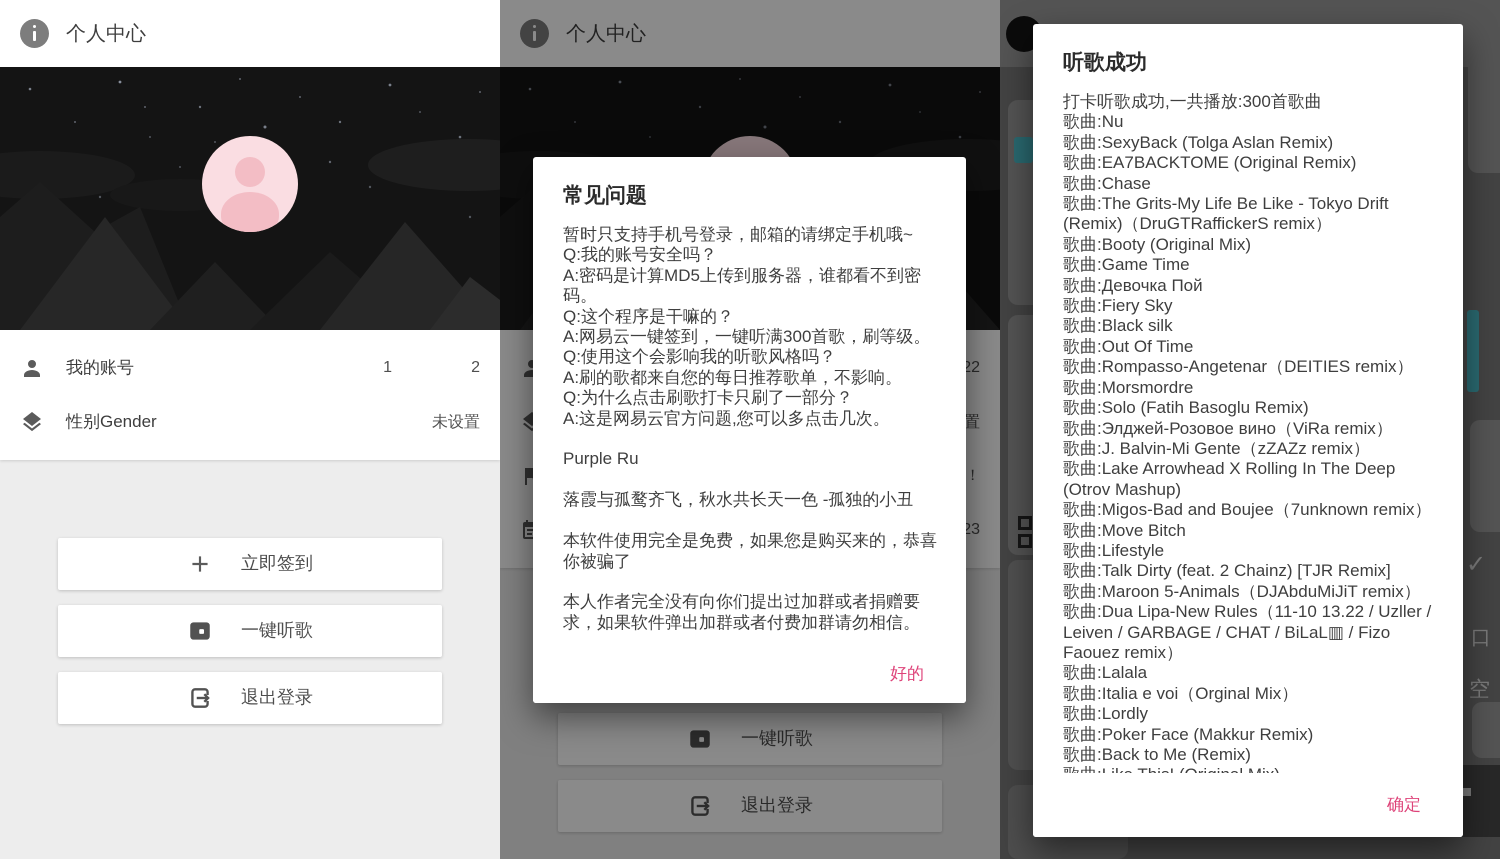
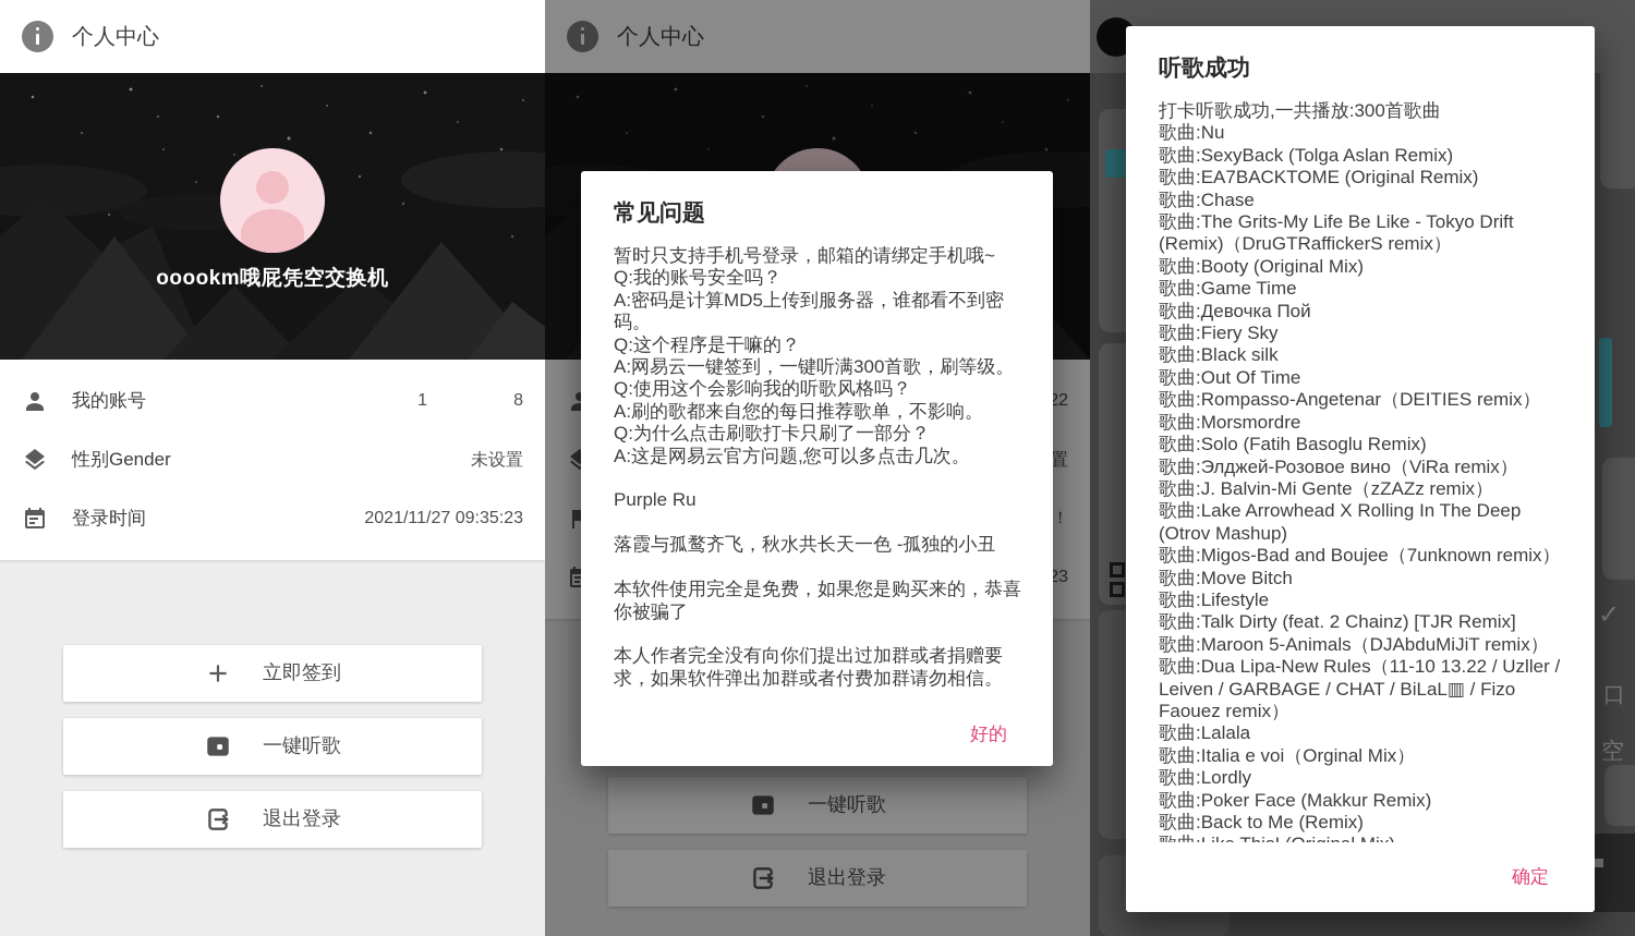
  个人中心
+ ooookm哦屁凭空交换机
  我的账号
  1
- 2
+ 8
  性别Gender
  未设置
+ 登录时间
+ 2021/11/27 09:35:23
  立即签到
  一键听歌
  退出登录
  个人中心
  22
  一键听歌
  退出登录
  常见问题
  暂时只支持手机号登录，邮箱的请绑定手机哦~
  Q:我的账号安全吗？
  A:密码是计算MD5上传到服务器，谁都看不到密码。
  Q:这个程序是干嘛的？
  A:网易云一键签到，一键听满300首歌，刷等级。
  Q:使用这个会影响我的听歌风格吗？
  A:刷的歌都来自您的每日推荐歌单，不影响。
  Q:为什么点击刷歌打卡只刷了一部分？
  A:这是网易云官方问题,您可以多点击几次。
  Purple Ru
  落霞与孤鹜齐飞，秋水共长天一色 -孤独的小丑
  本软件使用完全是免费，如果您是购买来的，恭喜你被骗了
  本人作者完全没有向你们提出过加群或者捐赠要求，如果软件弹出加群或者付费加群请勿相信。
  好的
  ✓
  口
  空
  听歌成功
  打卡听歌成功,一共播放:300首歌曲
  歌曲:Nu
  歌曲:SexyBack (Tolga Aslan Remix)
  歌曲:EA7BACKTOME (Original Remix)
  歌曲:Chase
  歌曲:The Grits-My Life Be Like - Tokyo Drift (Remix)（DruGTRaffickerS remix）
  歌曲:Booty (Original Mix)
  歌曲:Game Time
  歌曲:Девочка Пой
  歌曲:Fiery Sky
  歌曲:Black silk
  歌曲:Out Of Time
  歌曲:Rompasso-Angetenar（DEITIES remix）
  歌曲:Morsmordre
  歌曲:Solo (Fatih Basoglu Remix)
  歌曲:Элджей-Розовое вино（ViRa remix）
  歌曲:J. Balvin-Mi Gente（zZAZz remix）
  歌曲:Lake Arrowhead X Rolling In The Deep (Otrov Mashup)
  歌曲:Migos-Bad and Boujee（7unknown remix）
  歌曲:Move Bitch
  歌曲:Lifestyle
  歌曲:Talk Dirty (feat. 2 Chainz) [TJR Remix]
  歌曲:Maroon 5-Animals（DJAbduMiJiT remix）
  歌曲:Dua Lipa-New Rules（11-10 13.22 / Uzller / Leiven / GARBAGE / CHAT / BiLaL▥ / Fizo Faouez remix）
  歌曲:Lalala
  歌曲:Italia e voi（Orginal Mix）
  歌曲:Lordly
  歌曲:Poker Face (Makkur Remix)
  歌曲:Back to Me (Remix)
  确定
